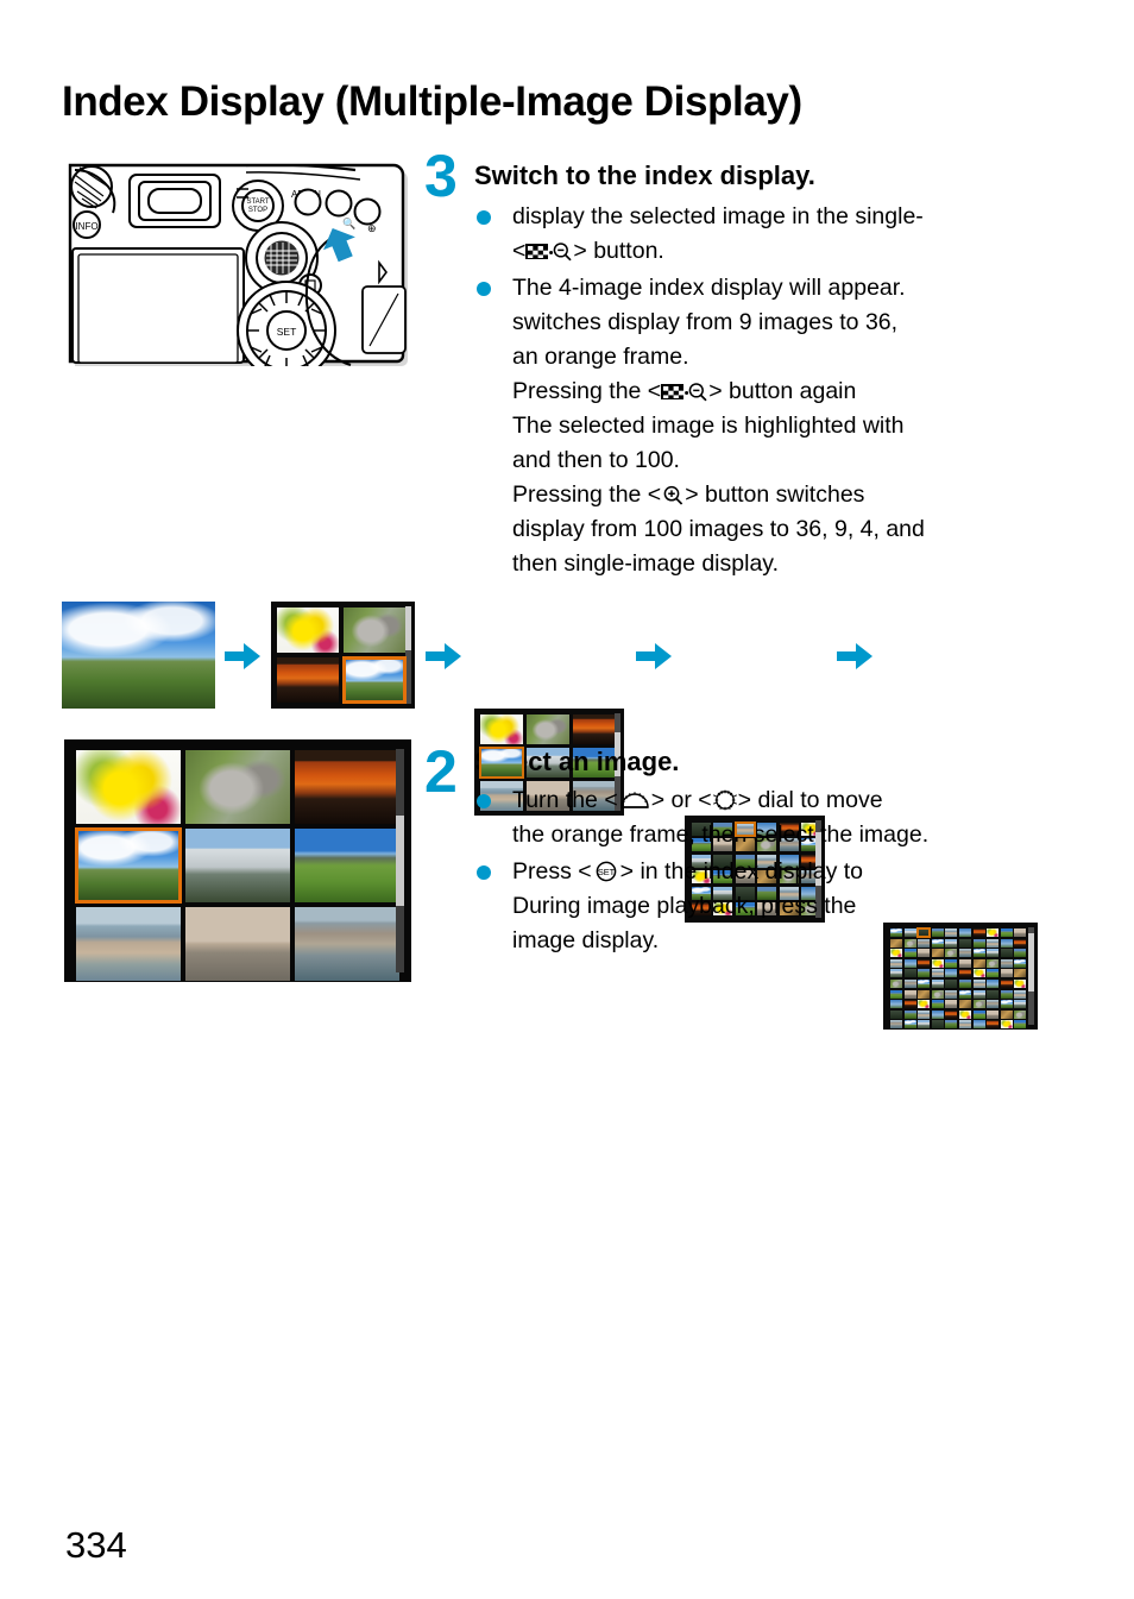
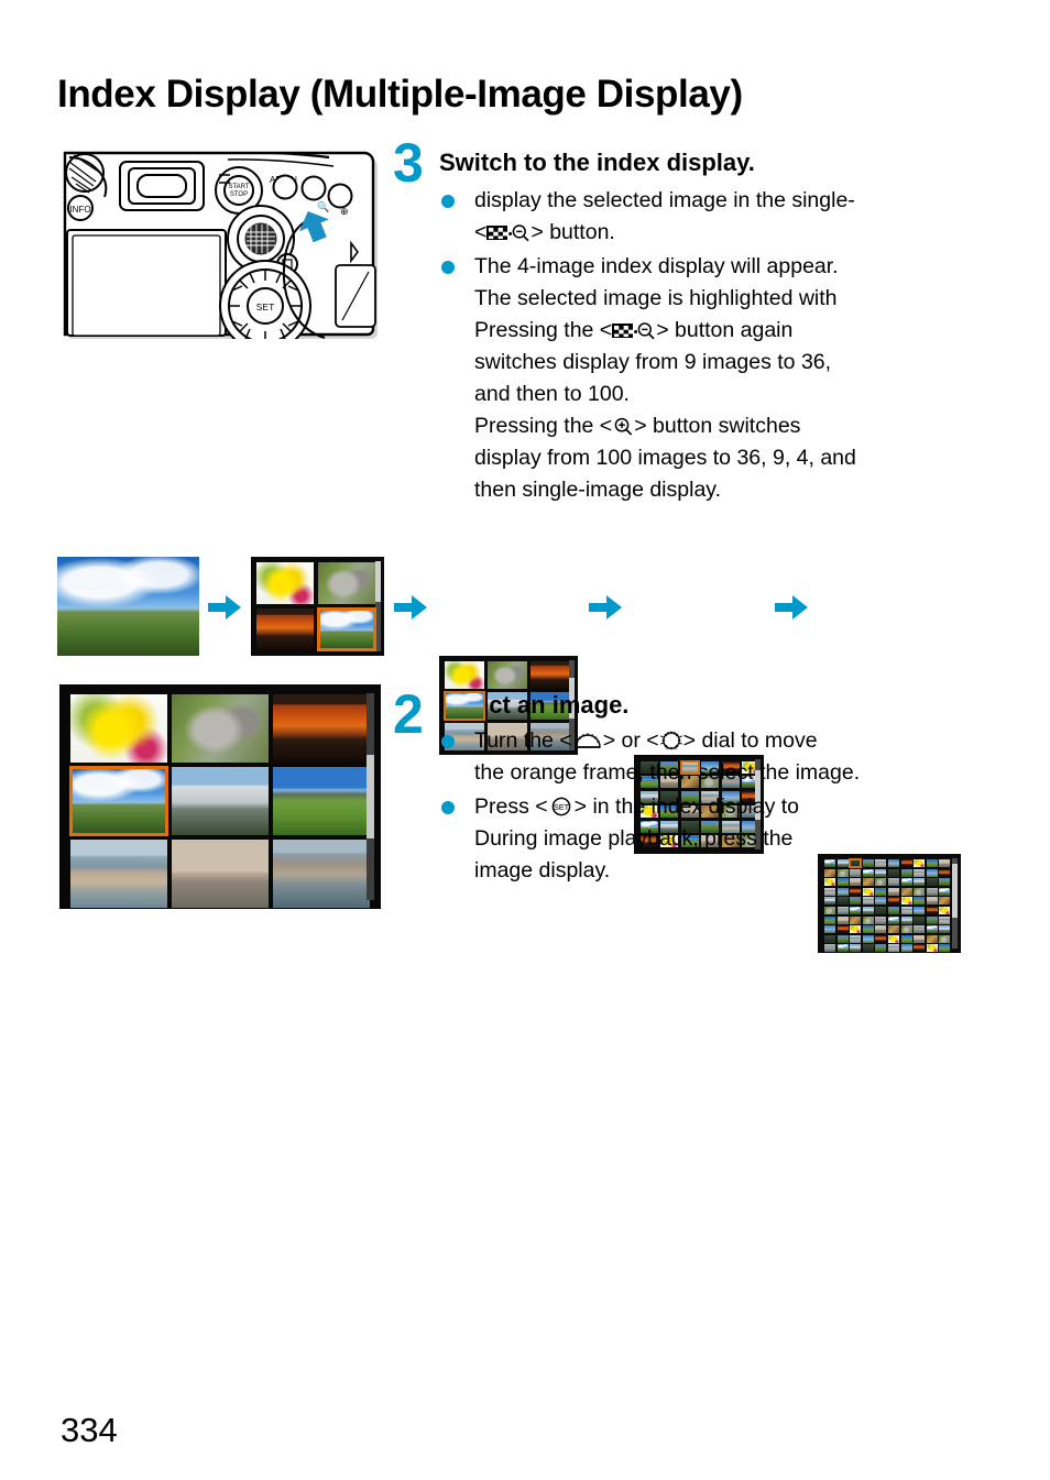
  Index Display (Multiple-Image Display)
  INFO
  🔍
  ⊕
  SET
  3
  Switch to the index display.
  display the selected image in the single-
  < > button.
  The 4-image index display will appear.
- switches display from 9 images to 36,
+ The selected image is highlighted with
- an orange frame.
  Pressing the < > button again
- The selected image is highlighted with
+ switches display from 9 images to 36,
  and then to 100.
  Pressing the < > button switches
  display from 100 images to 36, 9, 4, and
  then single-image display.
  2
  ct an image.
  Turn the < > or < > dial to move
  the orange frame, the select the image.
  Press <
  SET
  > in the index display to
  During image playback, press the
  image display.
  334
